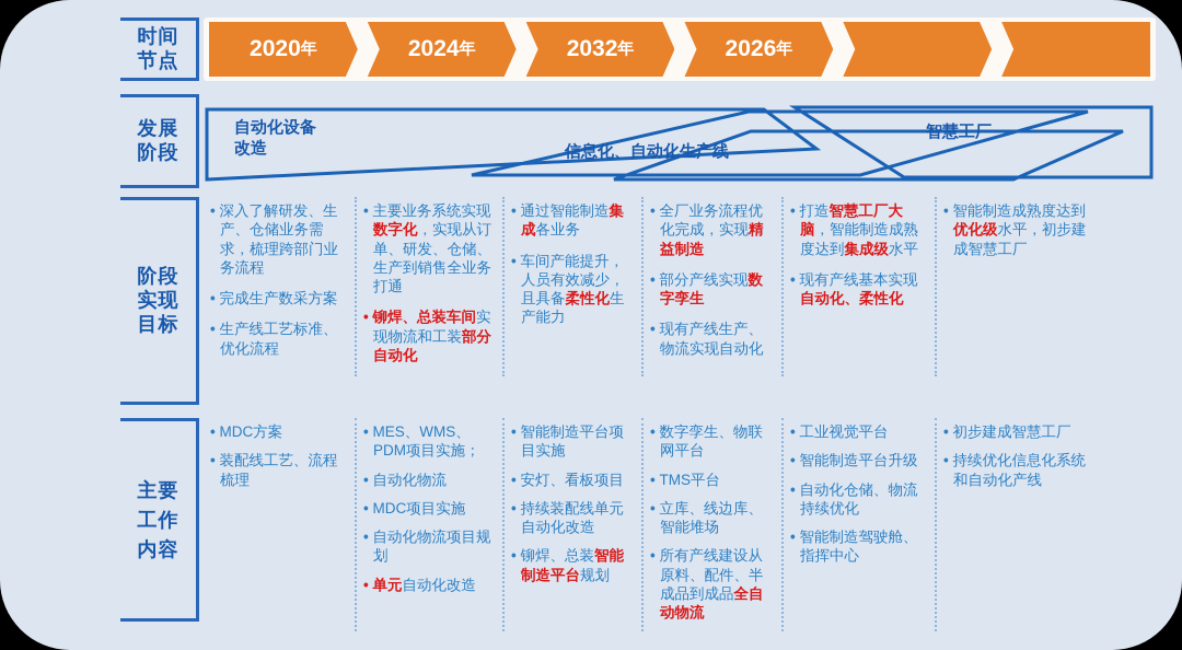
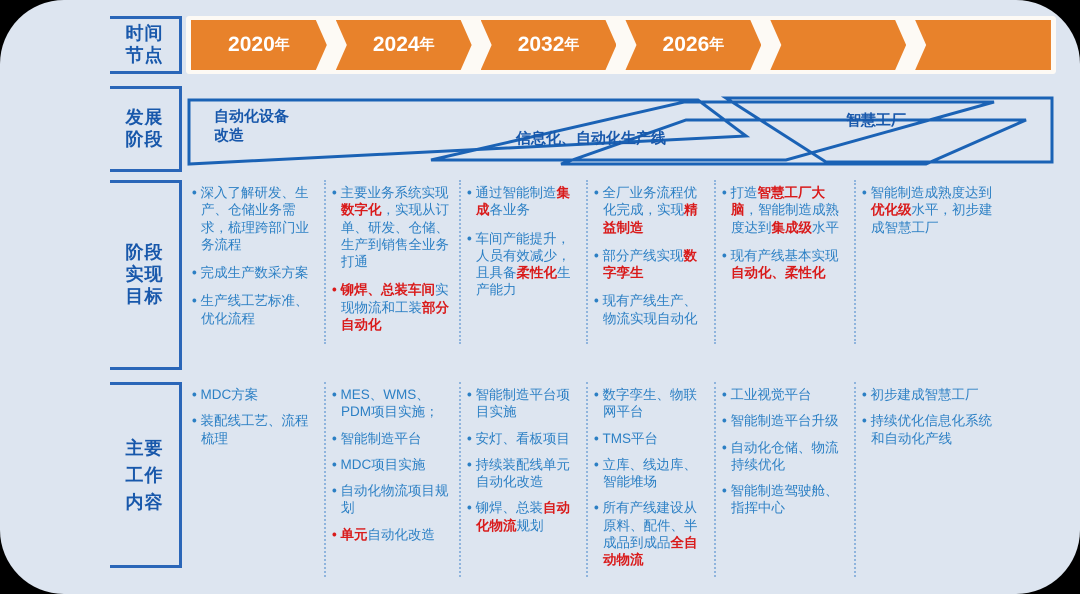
  时间
  节点
  发展
  阶段
  阶段
  实现
  目标
  主要
  工作
  内容
  2020
  年
  2024
  年
  2032
  年
  2026
  年
  自动化设备
  改造
  信息化、自动化生产线
  智慧工厂
  深入了解研发、生产、仓储业务需求，梳理跨部门业务流程
  完成生产数采方案
  生产线工艺标准、优化流程
  主要业务系统实现数字化，实现从订单、研发、仓储、生产到销售全业务打通
  铆焊、总装车间实现物流和工装部分自动化
  通过智能制造集成各业务
  车间产能提升，人员有效减少，且具备柔性化生产能力
  全厂业务流程优化完成，实现精益制造
  部分产线实现数字孪生
  现有产线生产、物流实现自动化
  打造智慧工厂大脑，智能制造成熟度达到集成级水平
  现有产线基本实现自动化、柔性化
  智能制造成熟度达到优化级水平，初步建成智慧工厂
  MDC方案
  装配线工艺、流程梳理
  MES、WMS、PDM项目实施；
- 自动化物流
+ 智能制造平台
  MDC项目实施
  自动化物流项目规划
  单元自动化改造
  智能制造平台项目实施
  安灯、看板项目
  持续装配线单元自动化改造
- 铆焊、总装智能制造平台规划
+ 铆焊、总装自动化物流规划
  数字孪生、物联网平台
  TMS平台
  立库、线边库、智能堆场
  所有产线建设从原料、配件、半成品到成品全自动物流
  工业视觉平台
  智能制造平台升级
  自动化仓储、物流持续优化
  智能制造驾驶舱、指挥中心
  初步建成智慧工厂
  持续优化信息化系统和自动化产线
